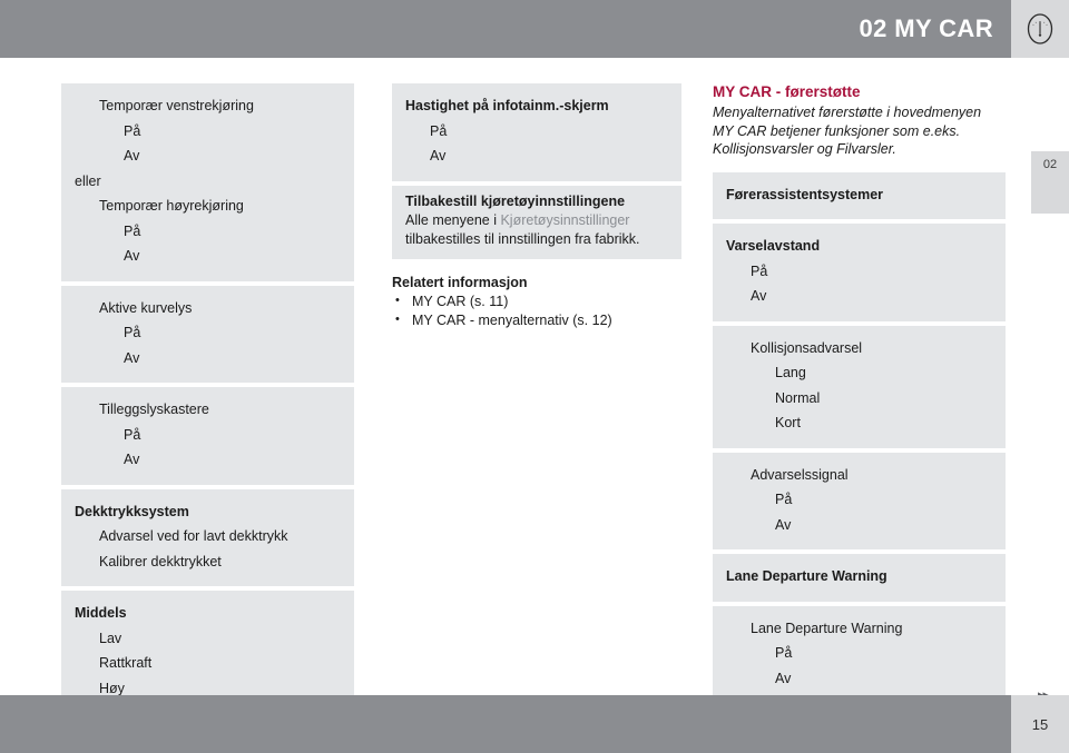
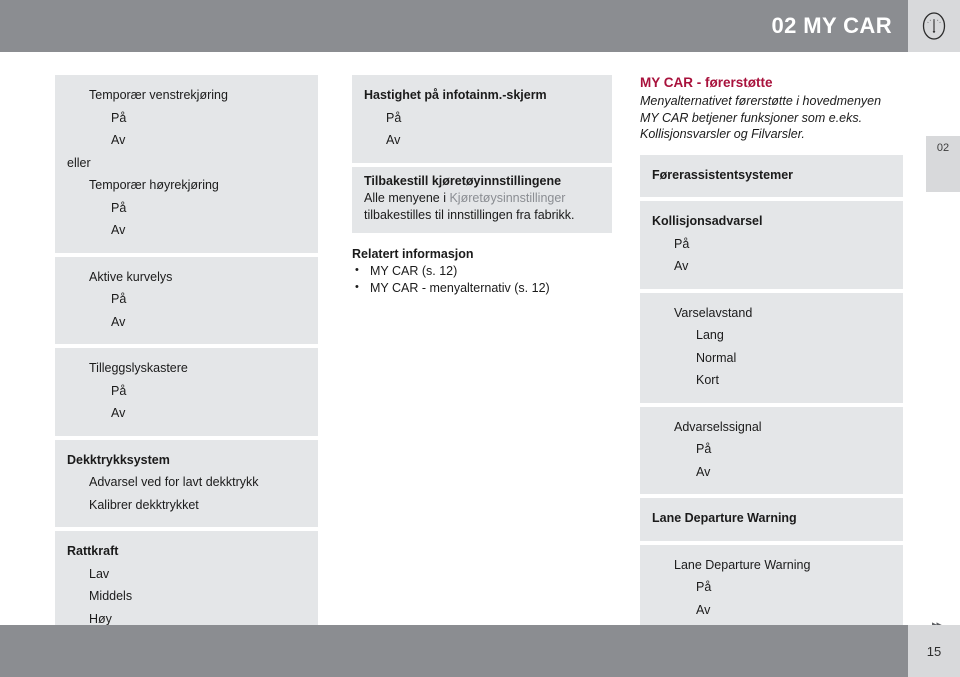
  02 MY CAR
  02
  Temporær venstrekjøring
  På
  Av
  eller
  Temporær høyrekjøring
  På
  Av
  Aktive kurvelys
  På
  Av
  Tilleggslyskastere
  På
  Av
  Dekktrykksystem
  Advarsel ved for lavt dekktrykk
  Kalibrer dekktrykket
- Middels
+ Rattkraft
  Lav
- Rattkraft
+ Middels
  Høy
  Hastighet på infotainm.-skjerm
  På
  Av
  Tilbakestill kjøretøyinnstillingene
  Alle menyene i Kjøretøysinnstillinger tilbakestilles til innstillingen fra fabrikk.
  Relatert informasjon
- MY CAR (s. 11)
+ MY CAR (s. 12)
  MY CAR - menyalternativ (s. 12)
  MY CAR - førerstøtte
  Menyalternativet førerstøtte i hovedmenyen MY CAR betjener funksjoner som e.eks. Kollisjonsvarsler og Filvarsler.
  Førerassistentsystemer
- Varselavstand
+ Kollisjonsadvarsel
  På
  Av
- Kollisjonsadvarsel
+ Varselavstand
  Lang
  Normal
  Kort
  Advarselssignal
  På
  Av
  Lane Departure Warning
  Lane Departure Warning
  På
  Av
  15
